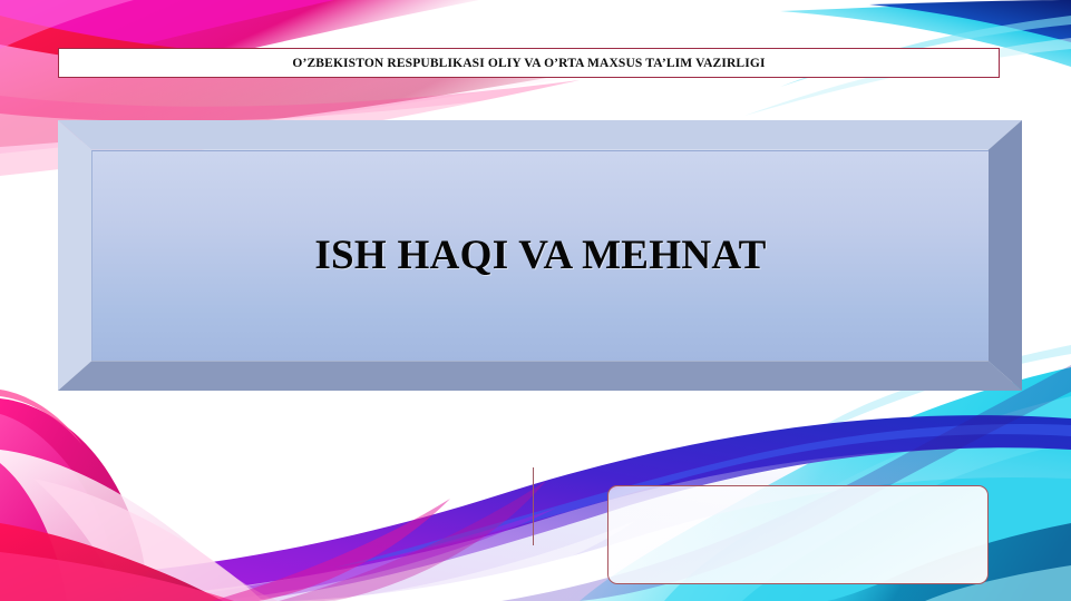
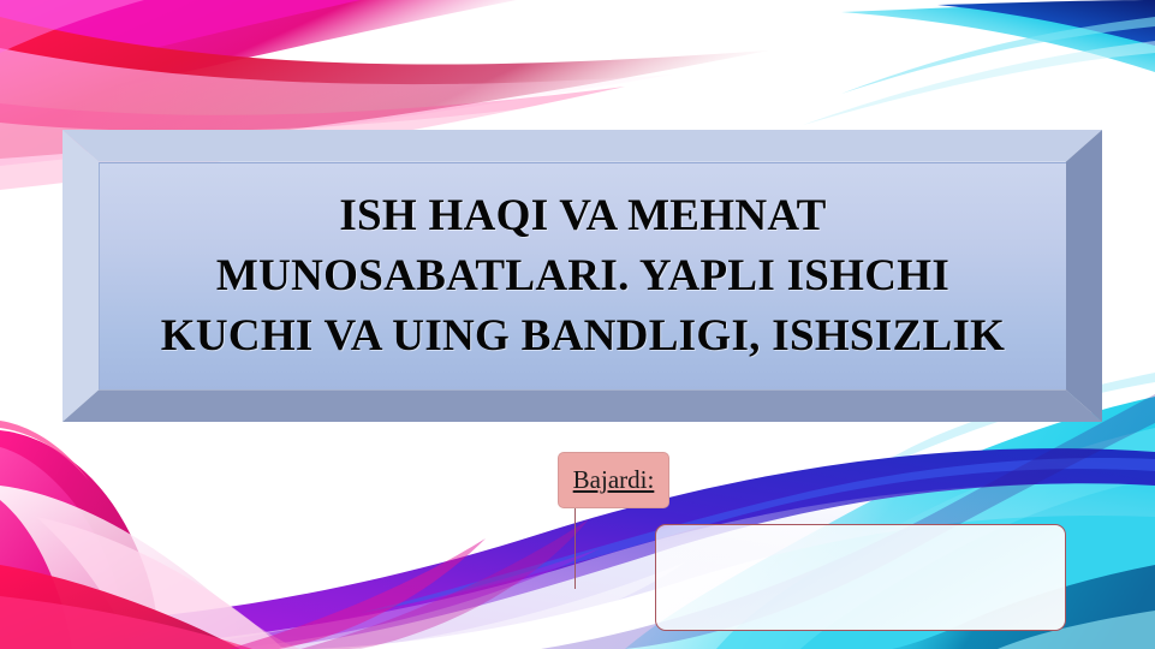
- O’ZBEKISTON RESPUBLIKASI OLIY VA O’RTA MAXSUS TA’LIM VAZIRLIGI
  ISH HAQI VA MEHNAT
+ MUNOSABATLARI. YAPLI ISHCHI
+ KUCHI VA UING BANDLIGI, ISHSIZLIK
+ Bajardi:
